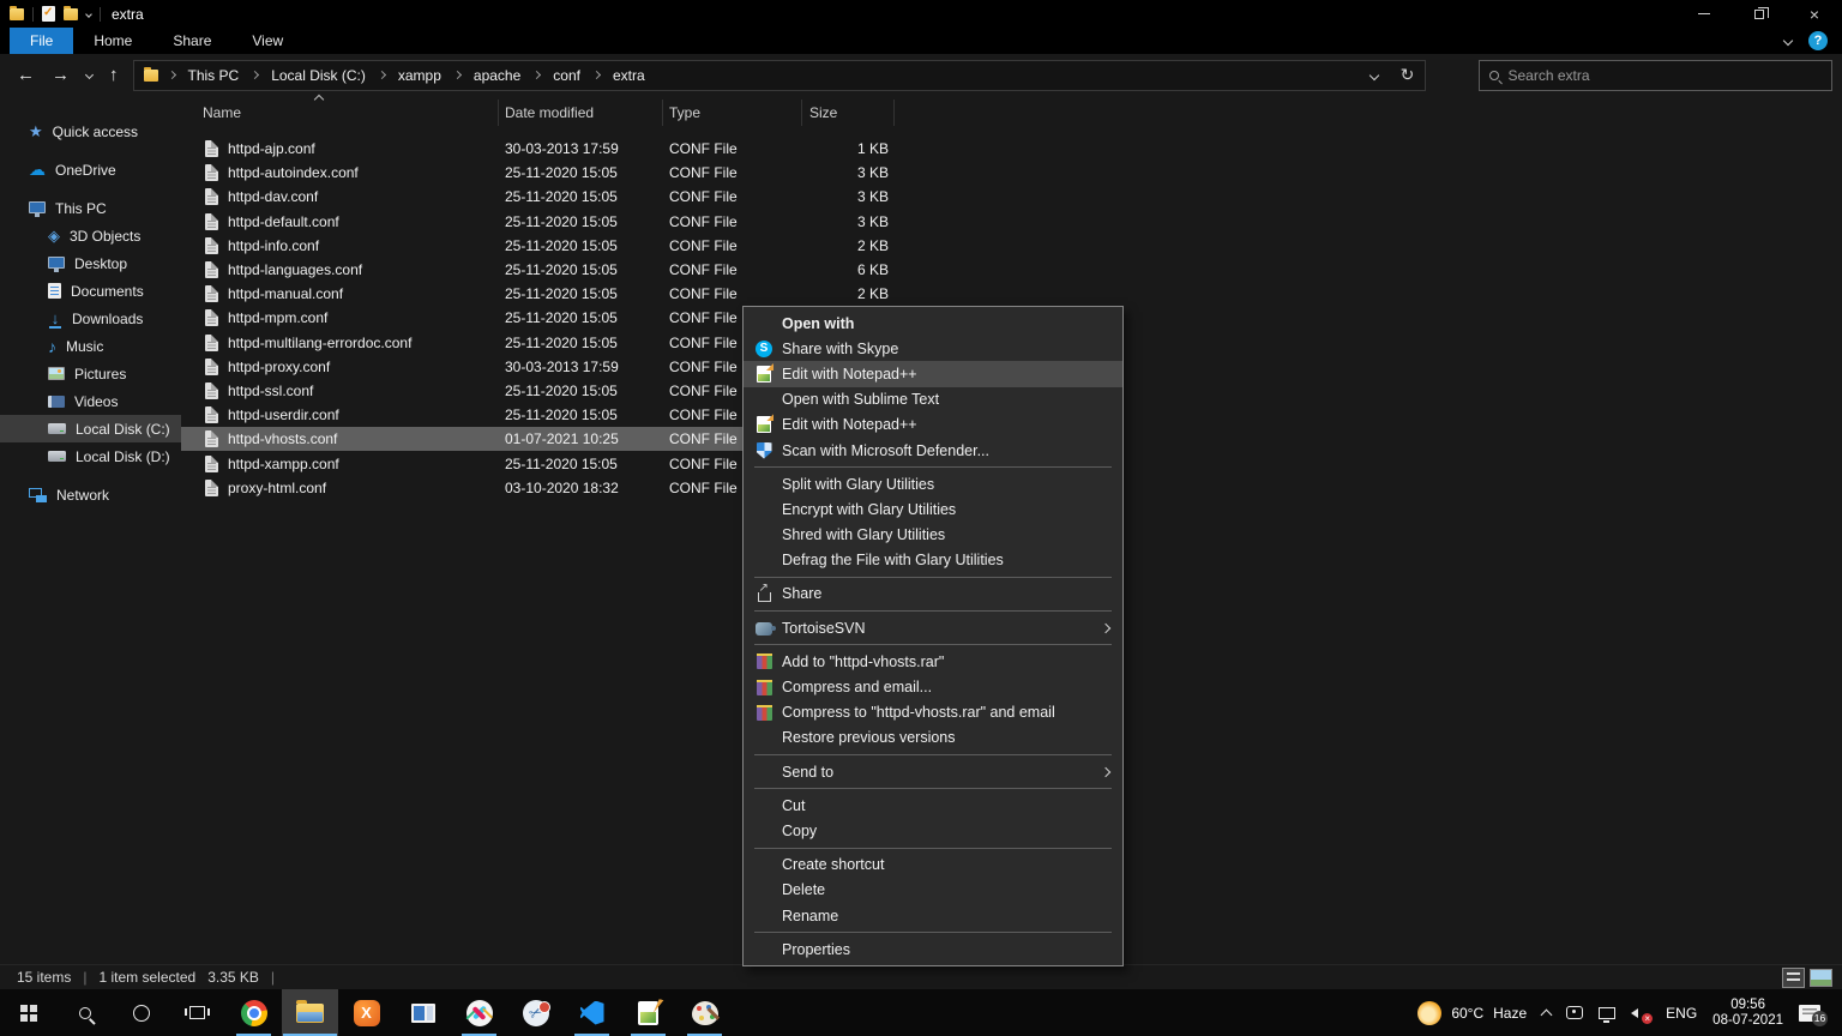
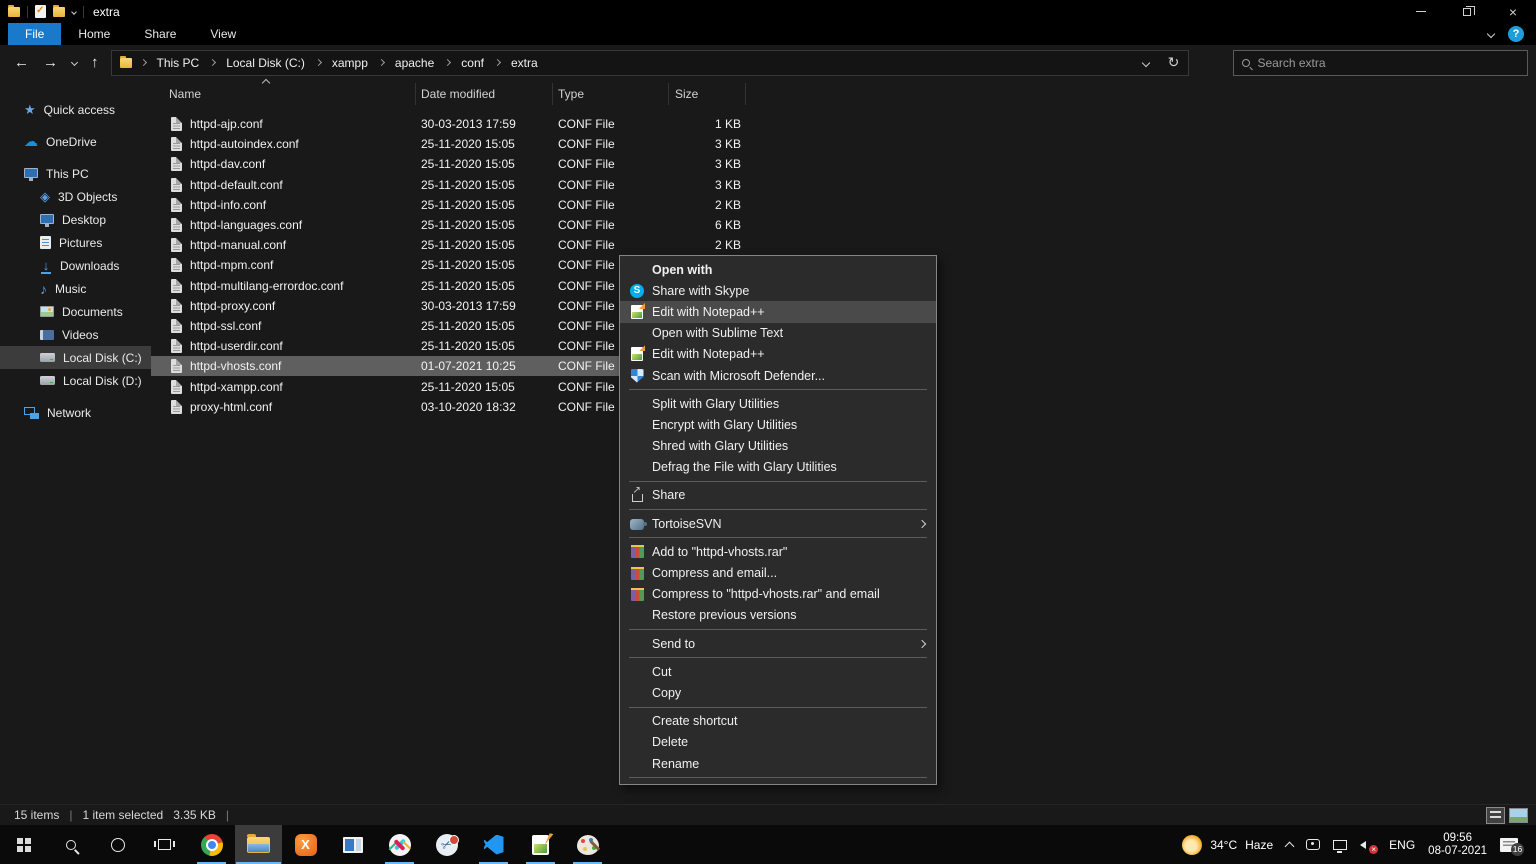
  extra
  ×
  File
  Home
  Share
  View
  ?
  ←
  →
  ↑
  This PC
  Local Disk (C:)
  xampp
  apache
  conf
  extra
  ↻
  Search extra
  Quick access
  OneDrive
  This PC
  3D Objects
  Desktop
- Documents
+ Pictures
  Downloads
  Music
- Pictures
+ Documents
  Videos
  Local Disk (C:)
  Local Disk (D:)
  Network
  Name
  Date modified
  Type
  Size
  httpd-ajp.conf
  30-03-2013 17:59
  CONF File
  1 KB
  httpd-autoindex.conf
  25-11-2020 15:05
  CONF File
  3 KB
  httpd-dav.conf
  25-11-2020 15:05
  CONF File
  3 KB
  httpd-default.conf
  25-11-2020 15:05
  CONF File
  3 KB
  httpd-info.conf
  25-11-2020 15:05
  CONF File
  2 KB
  httpd-languages.conf
  25-11-2020 15:05
  CONF File
  6 KB
  httpd-manual.conf
  25-11-2020 15:05
  CONF File
  2 KB
  httpd-mpm.conf
  25-11-2020 15:05
  CONF File
  httpd-multilang-errordoc.conf
  25-11-2020 15:05
  CONF File
  httpd-proxy.conf
  30-03-2013 17:59
  CONF File
  httpd-ssl.conf
  25-11-2020 15:05
  CONF File
  httpd-userdir.conf
  25-11-2020 15:05
  CONF File
  httpd-vhosts.conf
  01-07-2021 10:25
  CONF File
  httpd-xampp.conf
  25-11-2020 15:05
  CONF File
  proxy-html.conf
  03-10-2020 18:32
  CONF File
  15 items
  |
  1 item selected
  3.35 KB
  |
  Open with
  Share with Skype
  Edit with Notepad++
  Open with Sublime Text
  Edit with Notepad++
  Scan with Microsoft Defender...
  Split with Glary Utilities
  Encrypt with Glary Utilities
  Shred with Glary Utilities
  Defrag the File with Glary Utilities
  Share
  TortoiseSVN
  Add to "httpd-vhosts.rar"
  Compress and email...
  Compress to "httpd-vhosts.rar" and email
  Restore previous versions
  Send to
  Cut
  Copy
  Create shortcut
  Delete
  Rename
- Properties
- 60°C
+ 34°C
  Haze
  ENG
  09:56
  08-07-2021
  16
